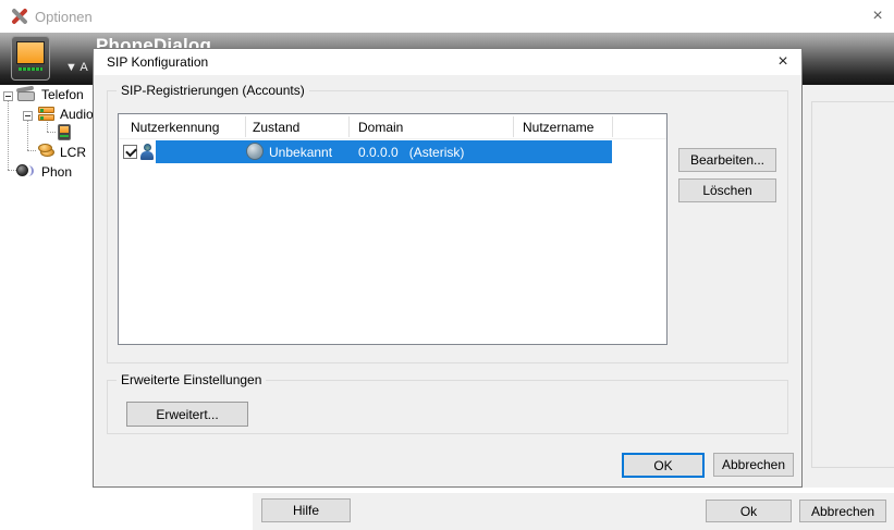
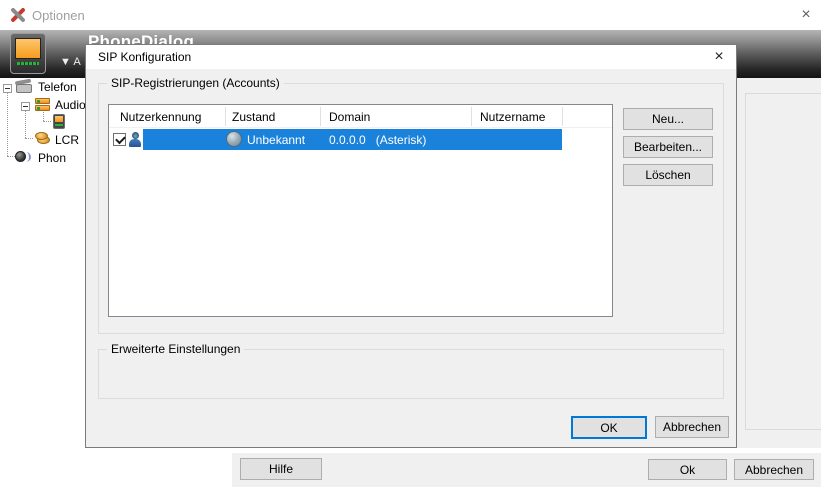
  Optionen
  ×
  PhoneDialog
  ▼ A
  Telefon
  Audio
  LCR
  Phon
  Hilfe
  Ok
  Abbrechen
  SIP Konfiguration
  ×
  SIP-Registrierungen (Accounts)
  Nutzerkennung
  Zustand
  Domain
  Nutzername
  Unbekannt
  0.0.0.0 (Asterisk)
+ Neu...
  Bearbeiten...
  Löschen
  Erweiterte Einstellungen
- Erweitert...
  OK
  Abbrechen
